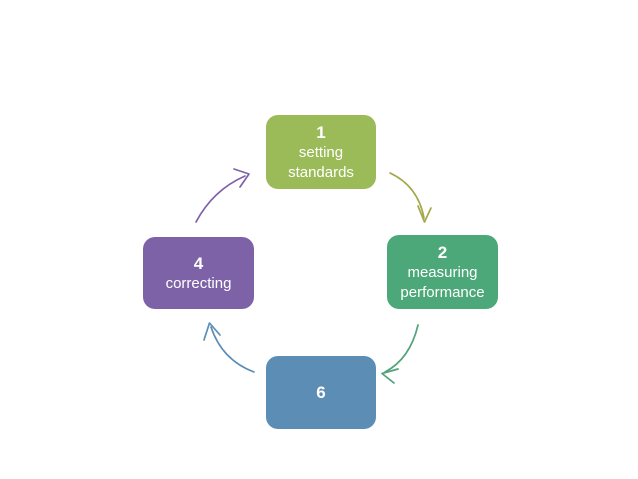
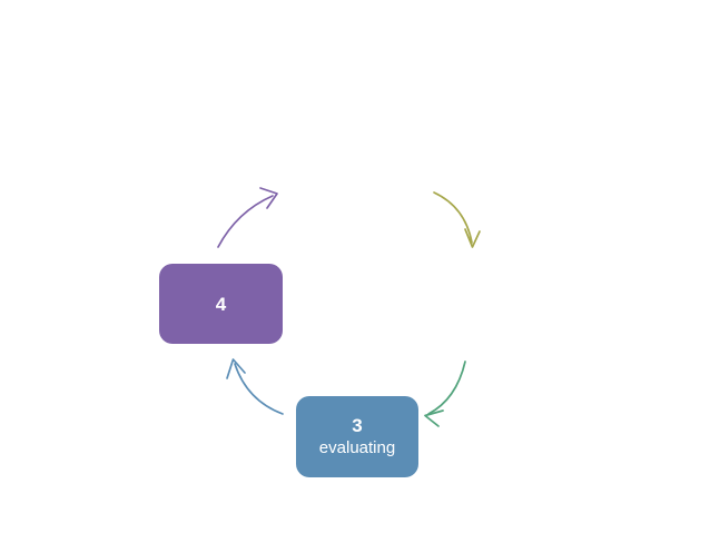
- 1
- setting
- standards
- 2
- measuring
- performance
- 6
+ 3
+ evaluating
  4
- correcting
